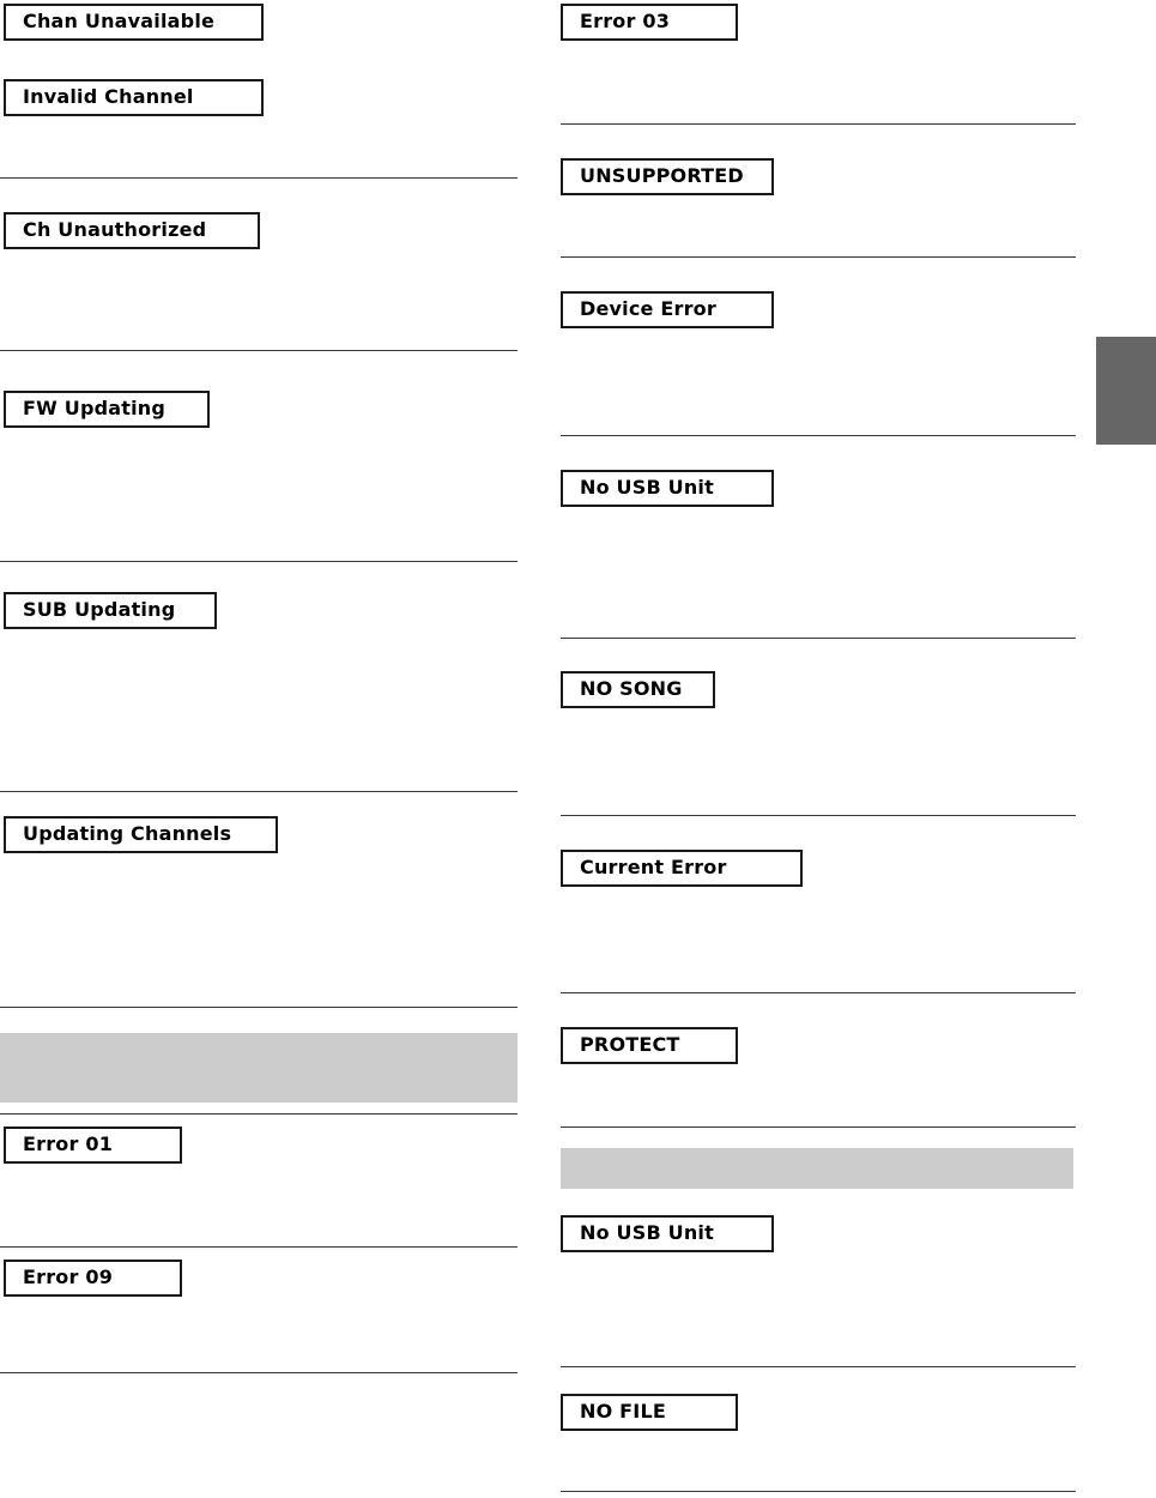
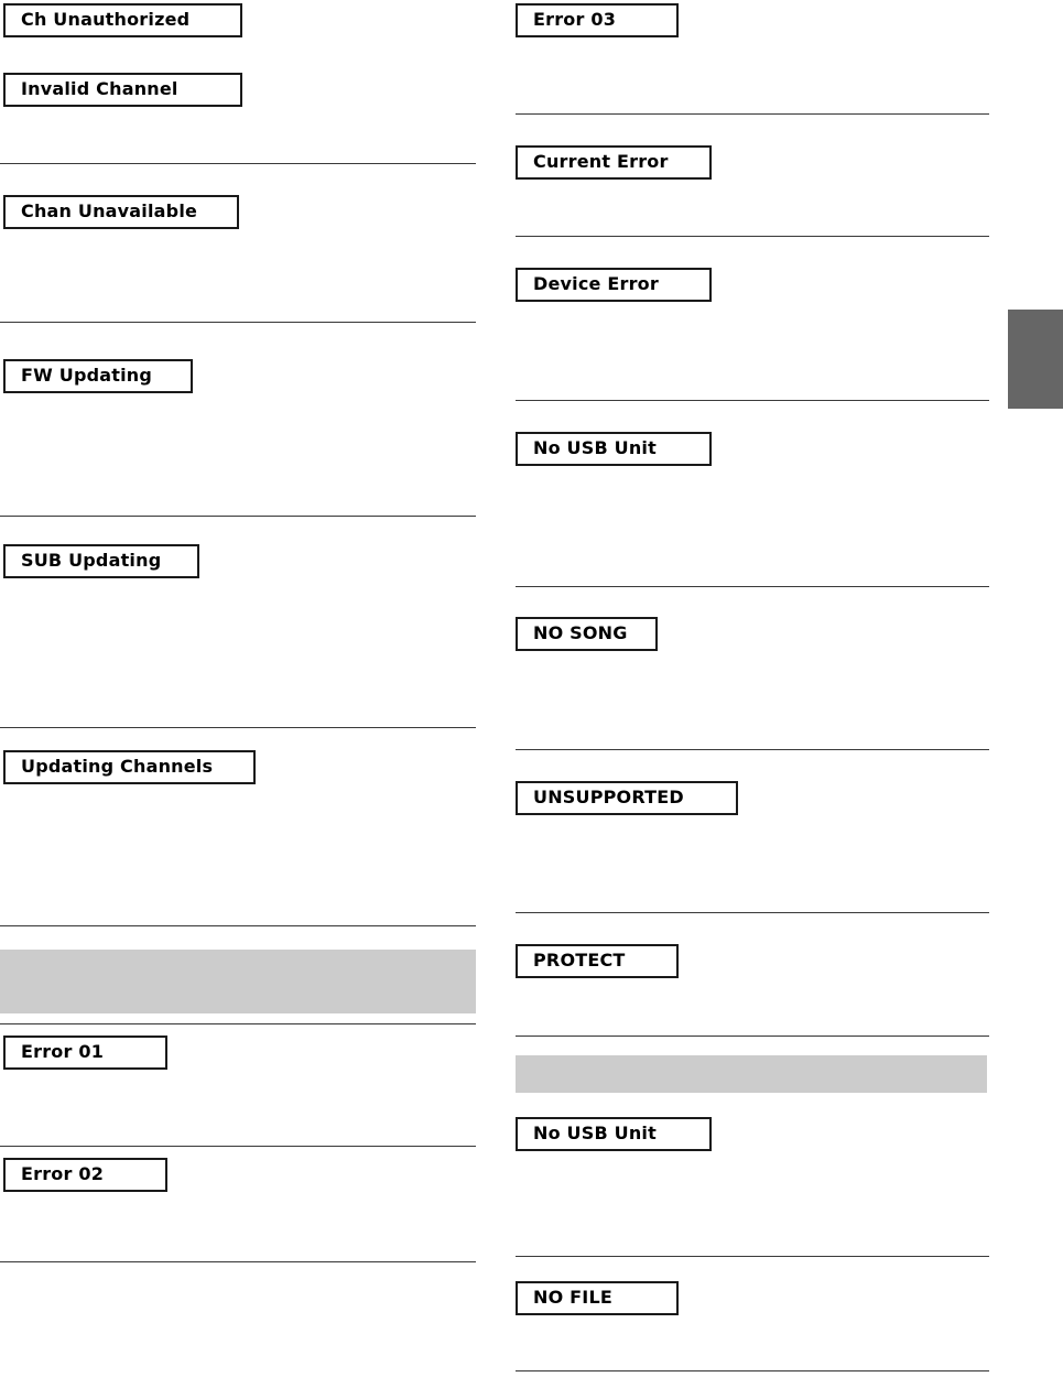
- Chan Unavailable
+ Ch Unauthorized
  Invalid Channel
- Ch Unauthorized
+ Chan Unavailable
  FW Updating
  SUB Updating
  Updating Channels
  Error 01
- Error 09
+ Error 02
  Error 03
- UNSUPPORTED
+ Current Error
  Device Error
  No USB Unit
  NO SONG
- Current Error
+ UNSUPPORTED
  PROTECT
  No USB Unit
  NO FILE
